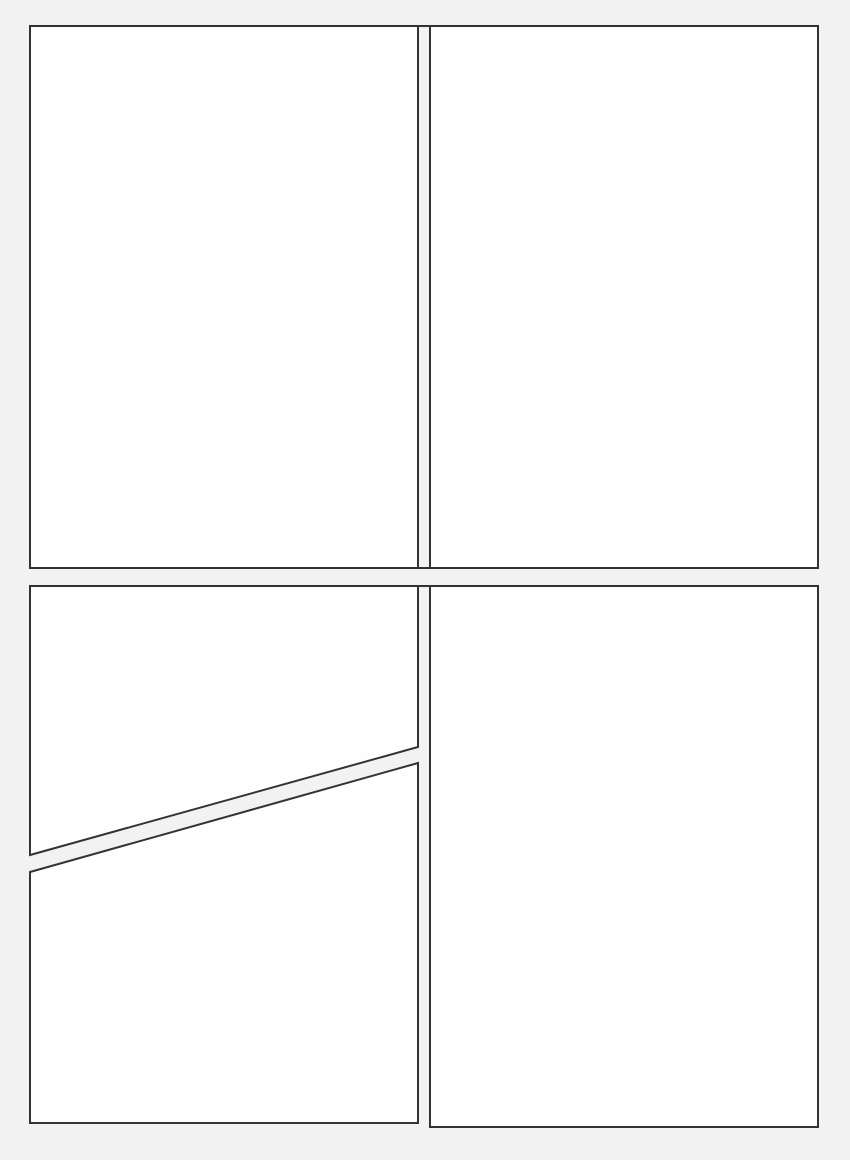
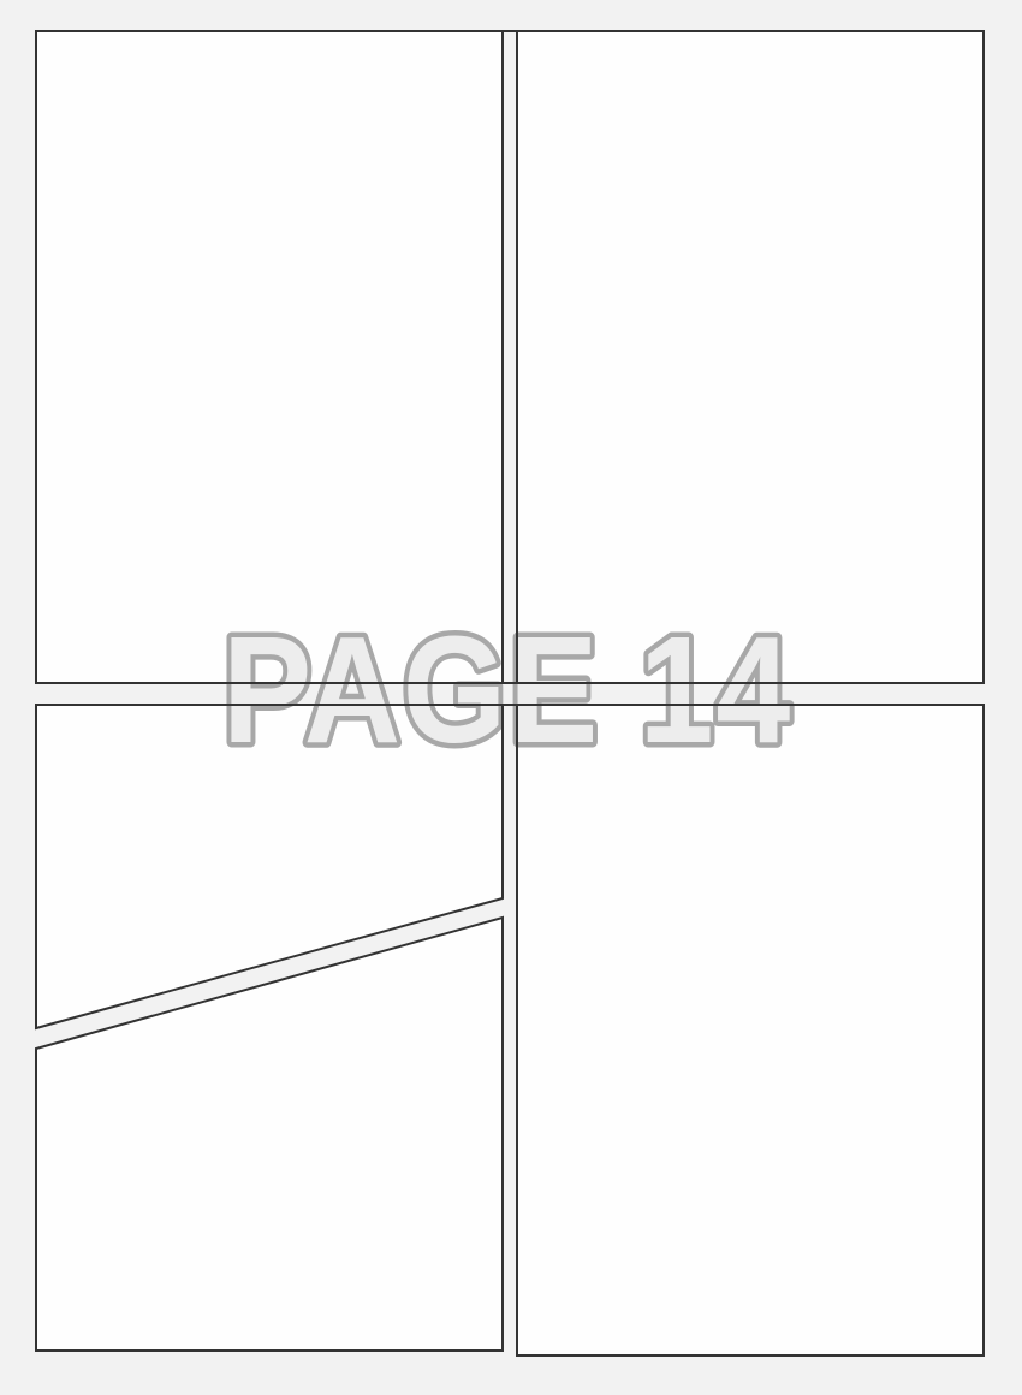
+ PAGE 14
